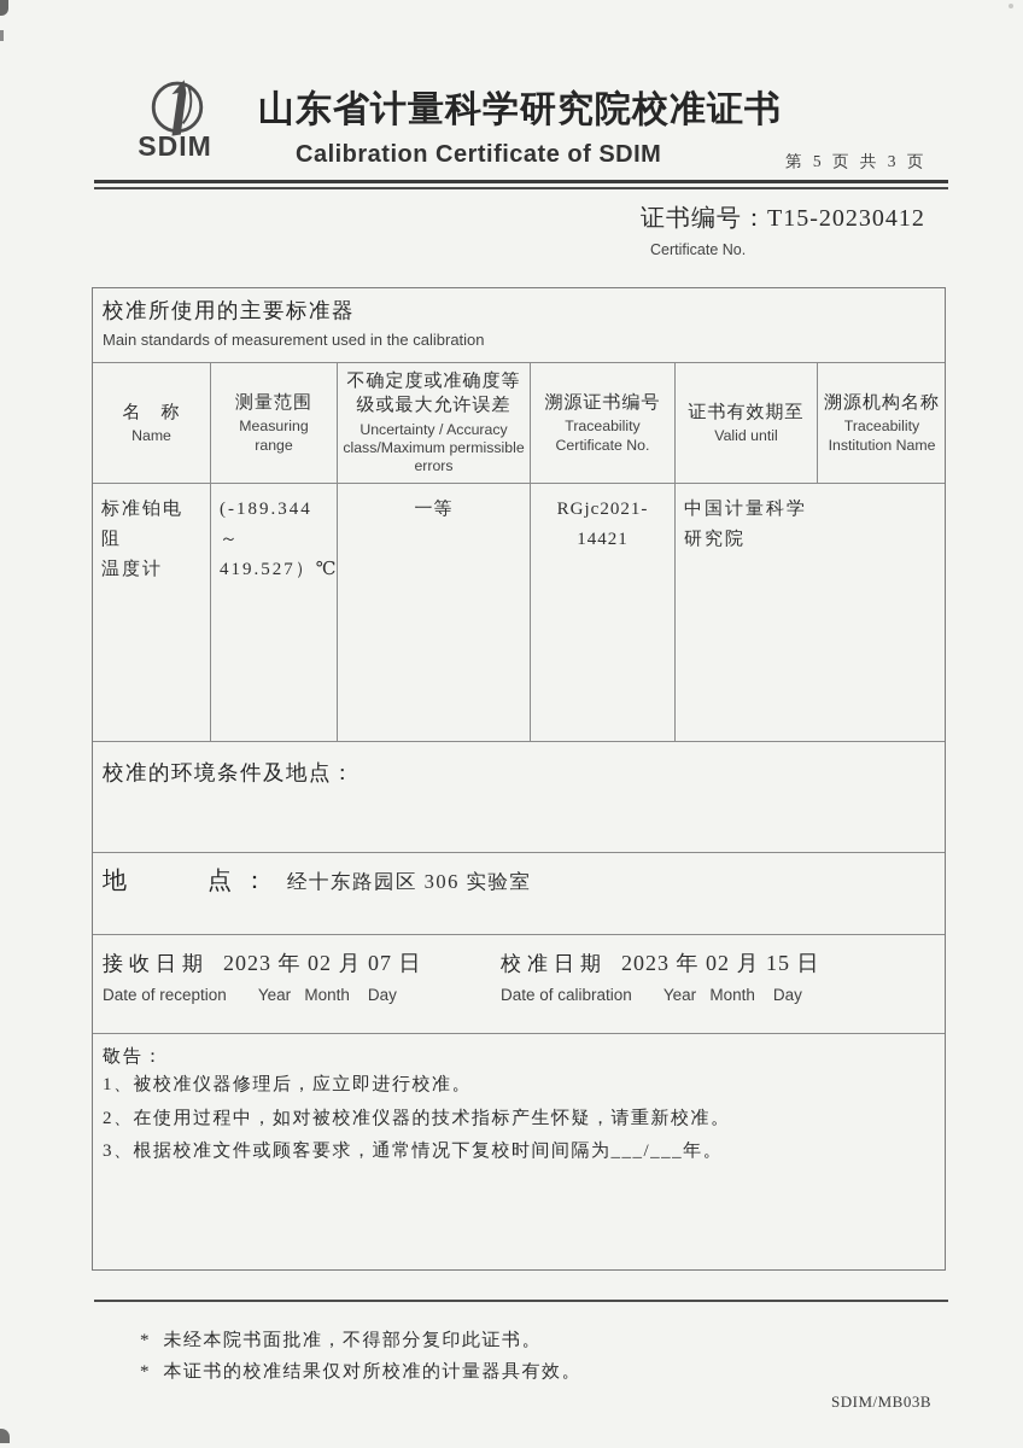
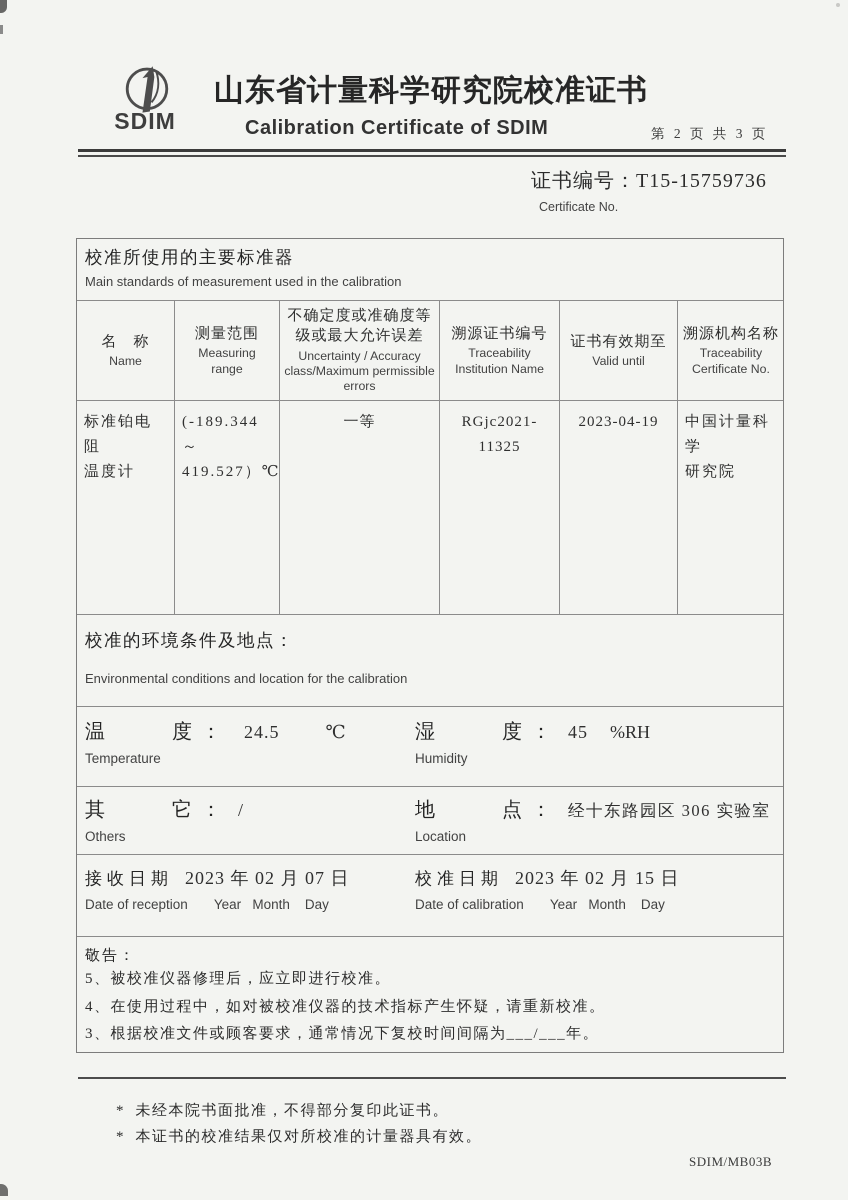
  SDIM
  山东省计量科学研究院校准证书
  Calibration Certificate of SDIM
- 第 5 页 共 3 页
+ 第 2 页 共 3 页
- 证书编号：T15-20230412
+ 证书编号：T15-15759736
  Certificate No.
  校准所使用的主要标准器
  Main standards of measurement used in the calibration
  名 称
  Name
  测量范围
  Measuring range
  不确定度或准确度等
  级或最大允许误差
  Uncertainty / Accuracy class/Maximum permissible errors
  溯源证书编号
- Traceability Certificate No.
+ Traceability Institution Name
  证书有效期至
  Valid until
  溯源机构名称
- Traceability Institution Name
+ Traceability Certificate No.
  标准铂电阻
  温度计
  (-189.344 ～
  419.527）℃
  一等
- RGjc2021-14421
+ RGjc2021-11325
+ 2023-04-19
  中国计量科学
  研究院
  校准的环境条件及地点：
+ Environmental conditions and location for the calibration
+ 温 度： 24.5 ℃
+ Temperature
+ 湿 度： 45 %RH
+ Humidity
+ 其 它： /
+ Others
  地 点： 经十东路园区 306 实验室
+ Location
  接收日期 2023 年 02 月 07 日
  Date of reception Year Month Day
  校准日期 2023 年 02 月 15 日
  Date of calibration Year Month Day
  敬告：
- 1、被校准仪器修理后，应立即进行校准。
+ 5、被校准仪器修理后，应立即进行校准。
- 2、在使用过程中，如对被校准仪器的技术指标产生怀疑，请重新校准。
+ 4、在使用过程中，如对被校准仪器的技术指标产生怀疑，请重新校准。
  3、根据校准文件或顾客要求，通常情况下复校时间间隔为___/___年。
  * 未经本院书面批准，不得部分复印此证书。
  * 本证书的校准结果仅对所校准的计量器具有效。
  SDIM/MB03B
